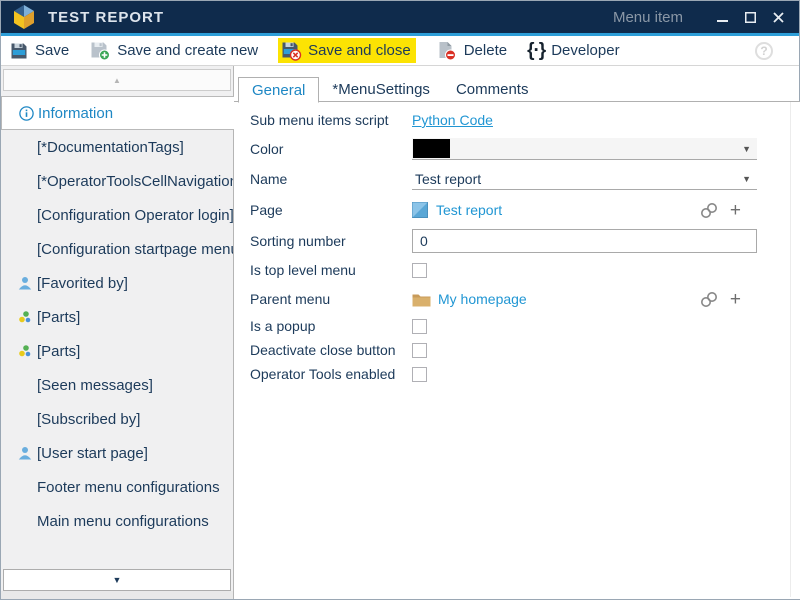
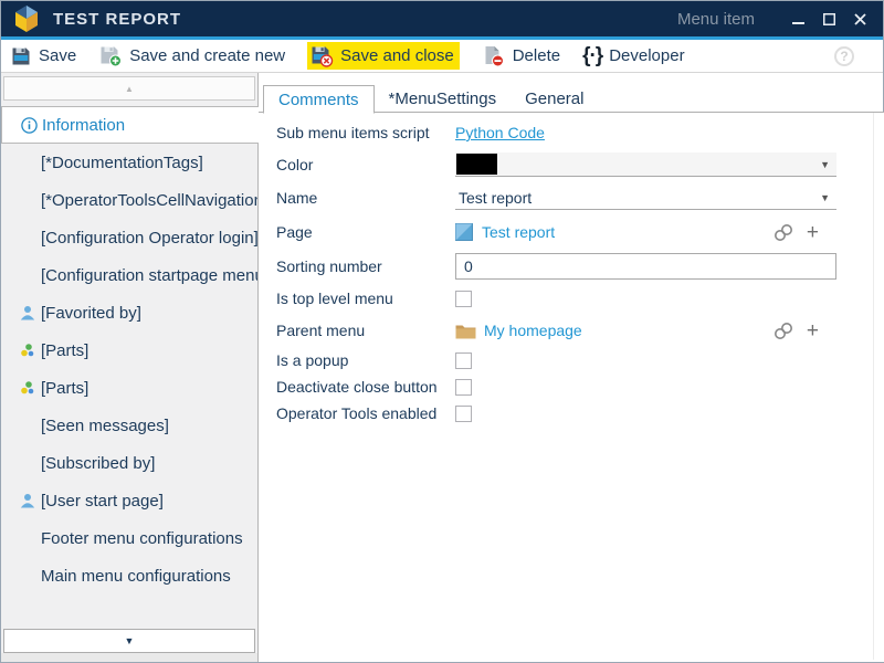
  TEST REPORT
  Menu item
  Save
  Save and create new
  Save and close
  Delete
  {·}
  Developer
  ?
  ▲
  Information
  [*DocumentationTags]
  [*OperatorToolsCellNavigatio
  [Configuration Operator login]
  [Configuration startpage men
  [Favorited by]
  [Parts]
  [Parts]
  [Seen messages]
  [Subscribed by]
  [User start page]
  Footer menu configurations
  Main menu configurations
  ▼
- General
+ Comments
  *MenuSettings
- Comments
+ General
  Sub menu items script
  Python Code
  Color
  ▼
  Name
  Test report
  ▼
  Page
  Test report
  +
  Sorting number
  0
  Is top level menu
  Parent menu
  My homepage
  +
  Is a popup
  Deactivate close button
  Operator Tools enabled
